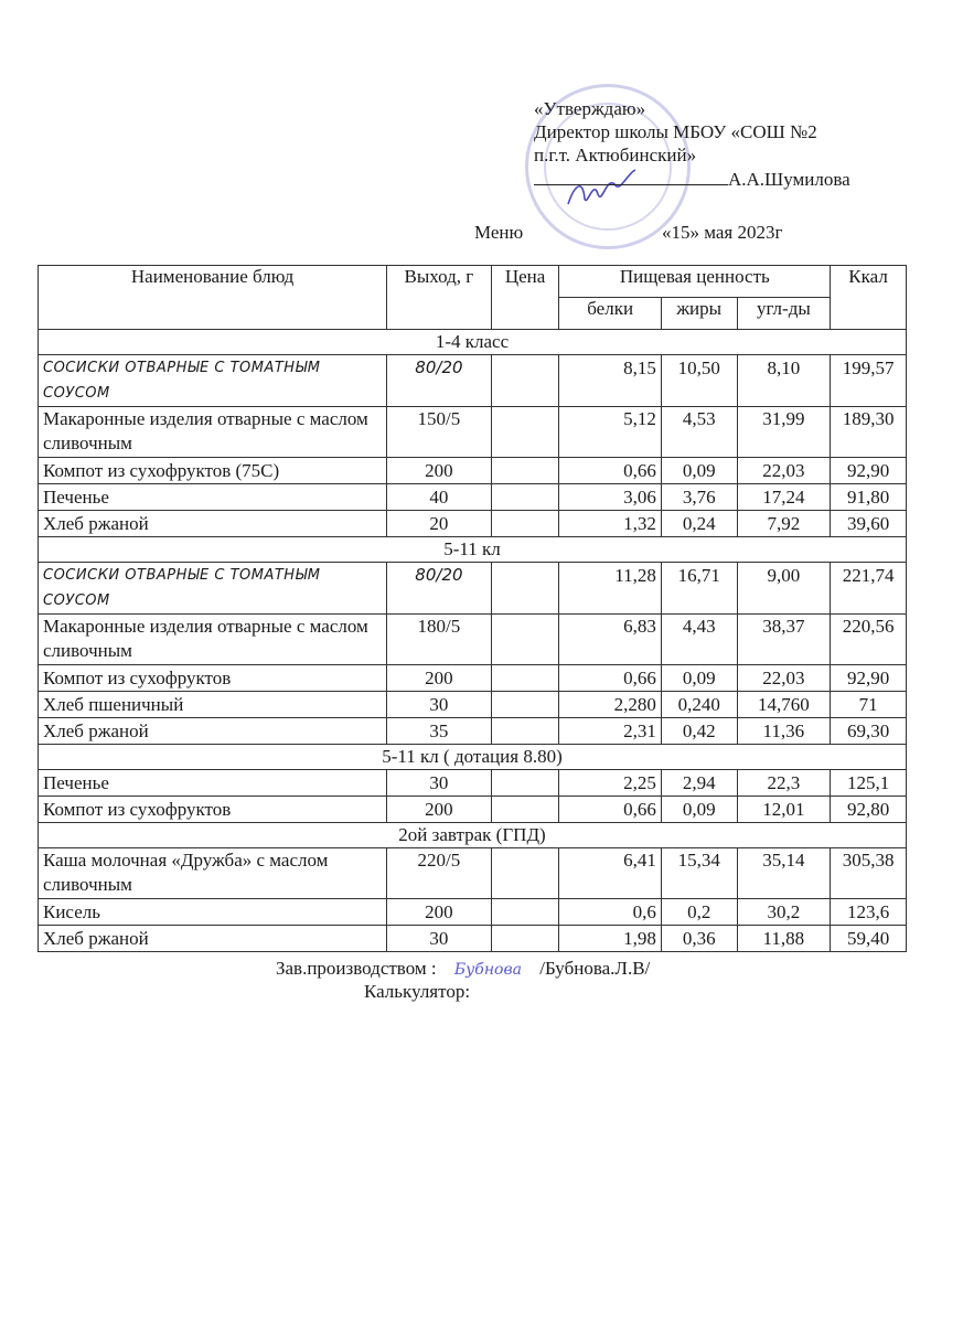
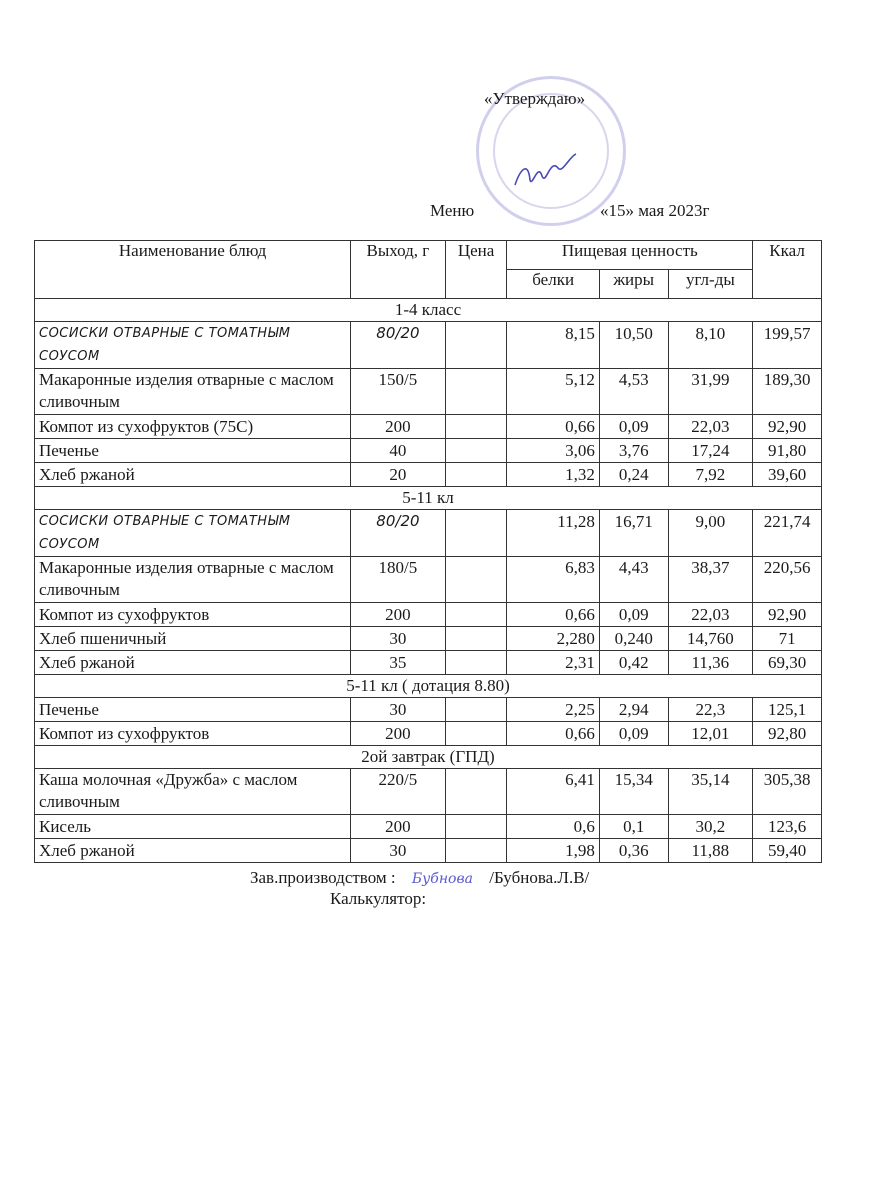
  «Утверждаю»
- Директор школы МБОУ «СОШ №2
- п.г.т. Актюбинский»
- А.А.Шумилова
  Меню
  «15» мая 2023г
  Наименование блюд	Выход, г	Цена	Пищевая ценность	Ккал
  белки	жиры	угл-ды
  1-4 класс
  СОСИСКИ ОТВАРНЫЕ С ТОМАТНЫМ СОУСОМ	80/20		8,15	10,50	8,10	199,57
  Макаронные изделия отварные с маслом сливочным	150/5		5,12	4,53	31,99	189,30
  Компот из сухофруктов (75С)	200		0,66	0,09	22,03	92,90
  Печенье	40		3,06	3,76	17,24	91,80
  Хлеб ржаной	20		1,32	0,24	7,92	39,60
  5-11 кл
  СОСИСКИ ОТВАРНЫЕ С ТОМАТНЫМ СОУСОМ	80/20		11,28	16,71	9,00	221,74
  Макаронные изделия отварные с маслом сливочным	180/5		6,83	4,43	38,37	220,56
  Компот из сухофруктов	200		0,66	0,09	22,03	92,90
  Хлеб пшеничный	30		2,280	0,240	14,760	71
  Хлеб ржаной	35		2,31	0,42	11,36	69,30
  5-11 кл ( дотация 8.80)
  Печенье	30		2,25	2,94	22,3	125,1
  Компот из сухофруктов	200		0,66	0,09	12,01	92,80
  2ой завтрак (ГПД)
  Каша молочная «Дружба» с маслом сливочным	220/5		6,41	15,34	35,14	305,38
- Кисель	200		0,6	0,2	30,2	123,6
+ Кисель	200		0,6	0,1	30,2	123,6
  Хлеб ржаной	30		1,98	0,36	11,88	59,40
  Зав.производством : Бубнова /Бубнова.Л.В/
  Калькулятор:
